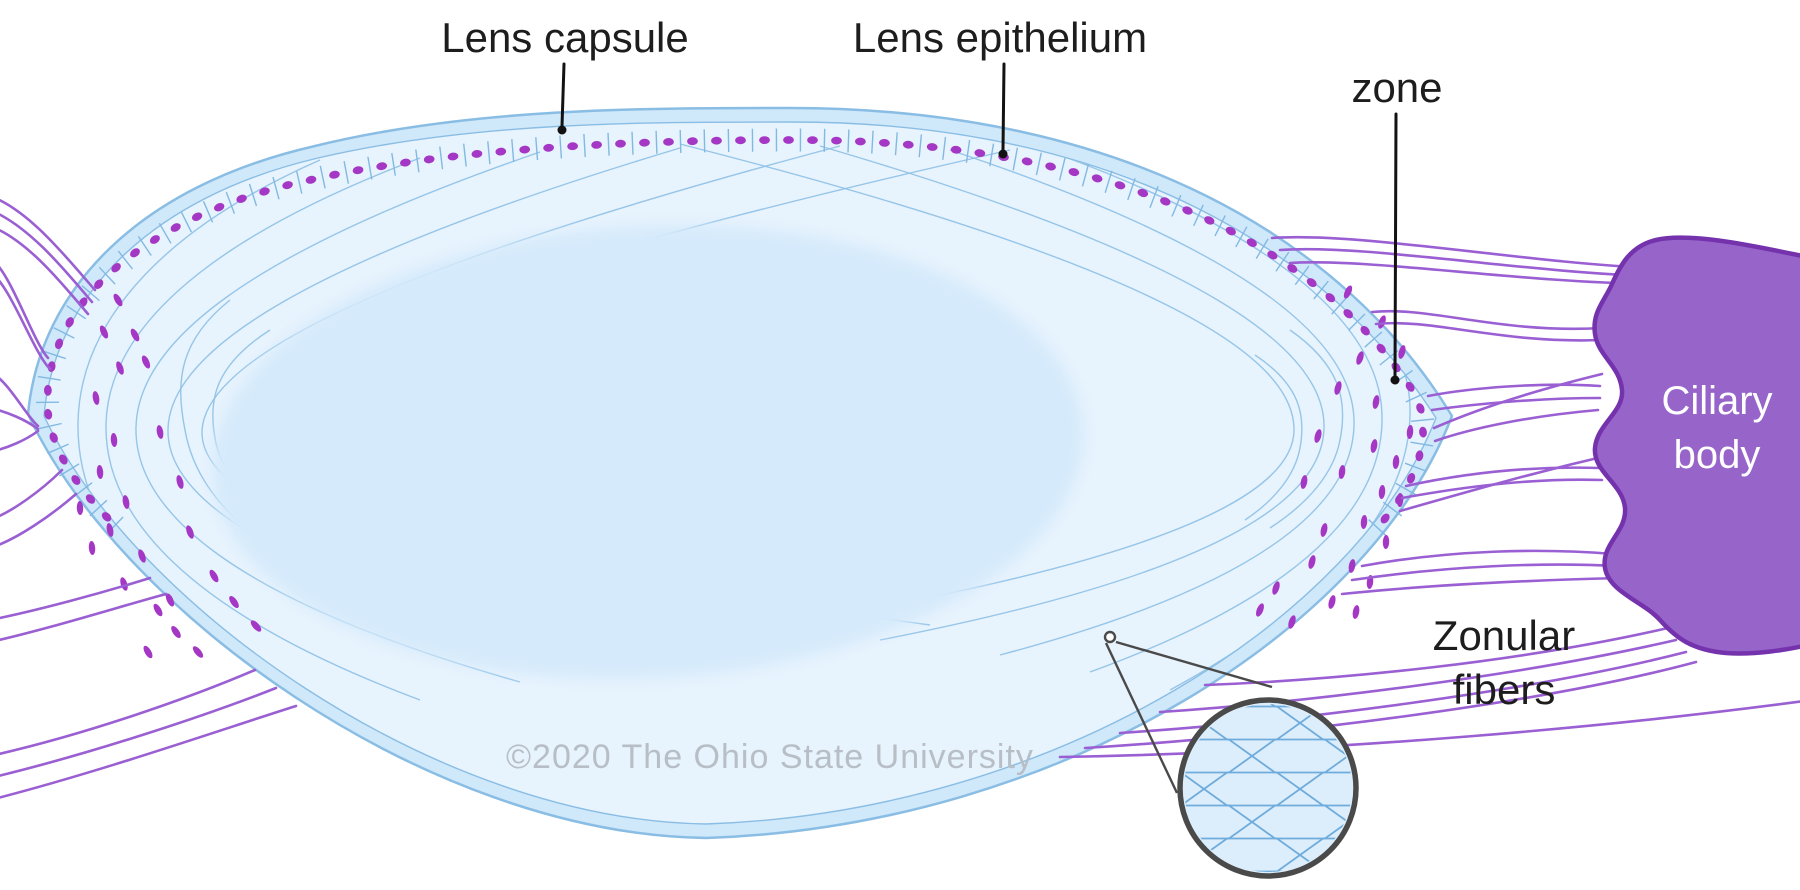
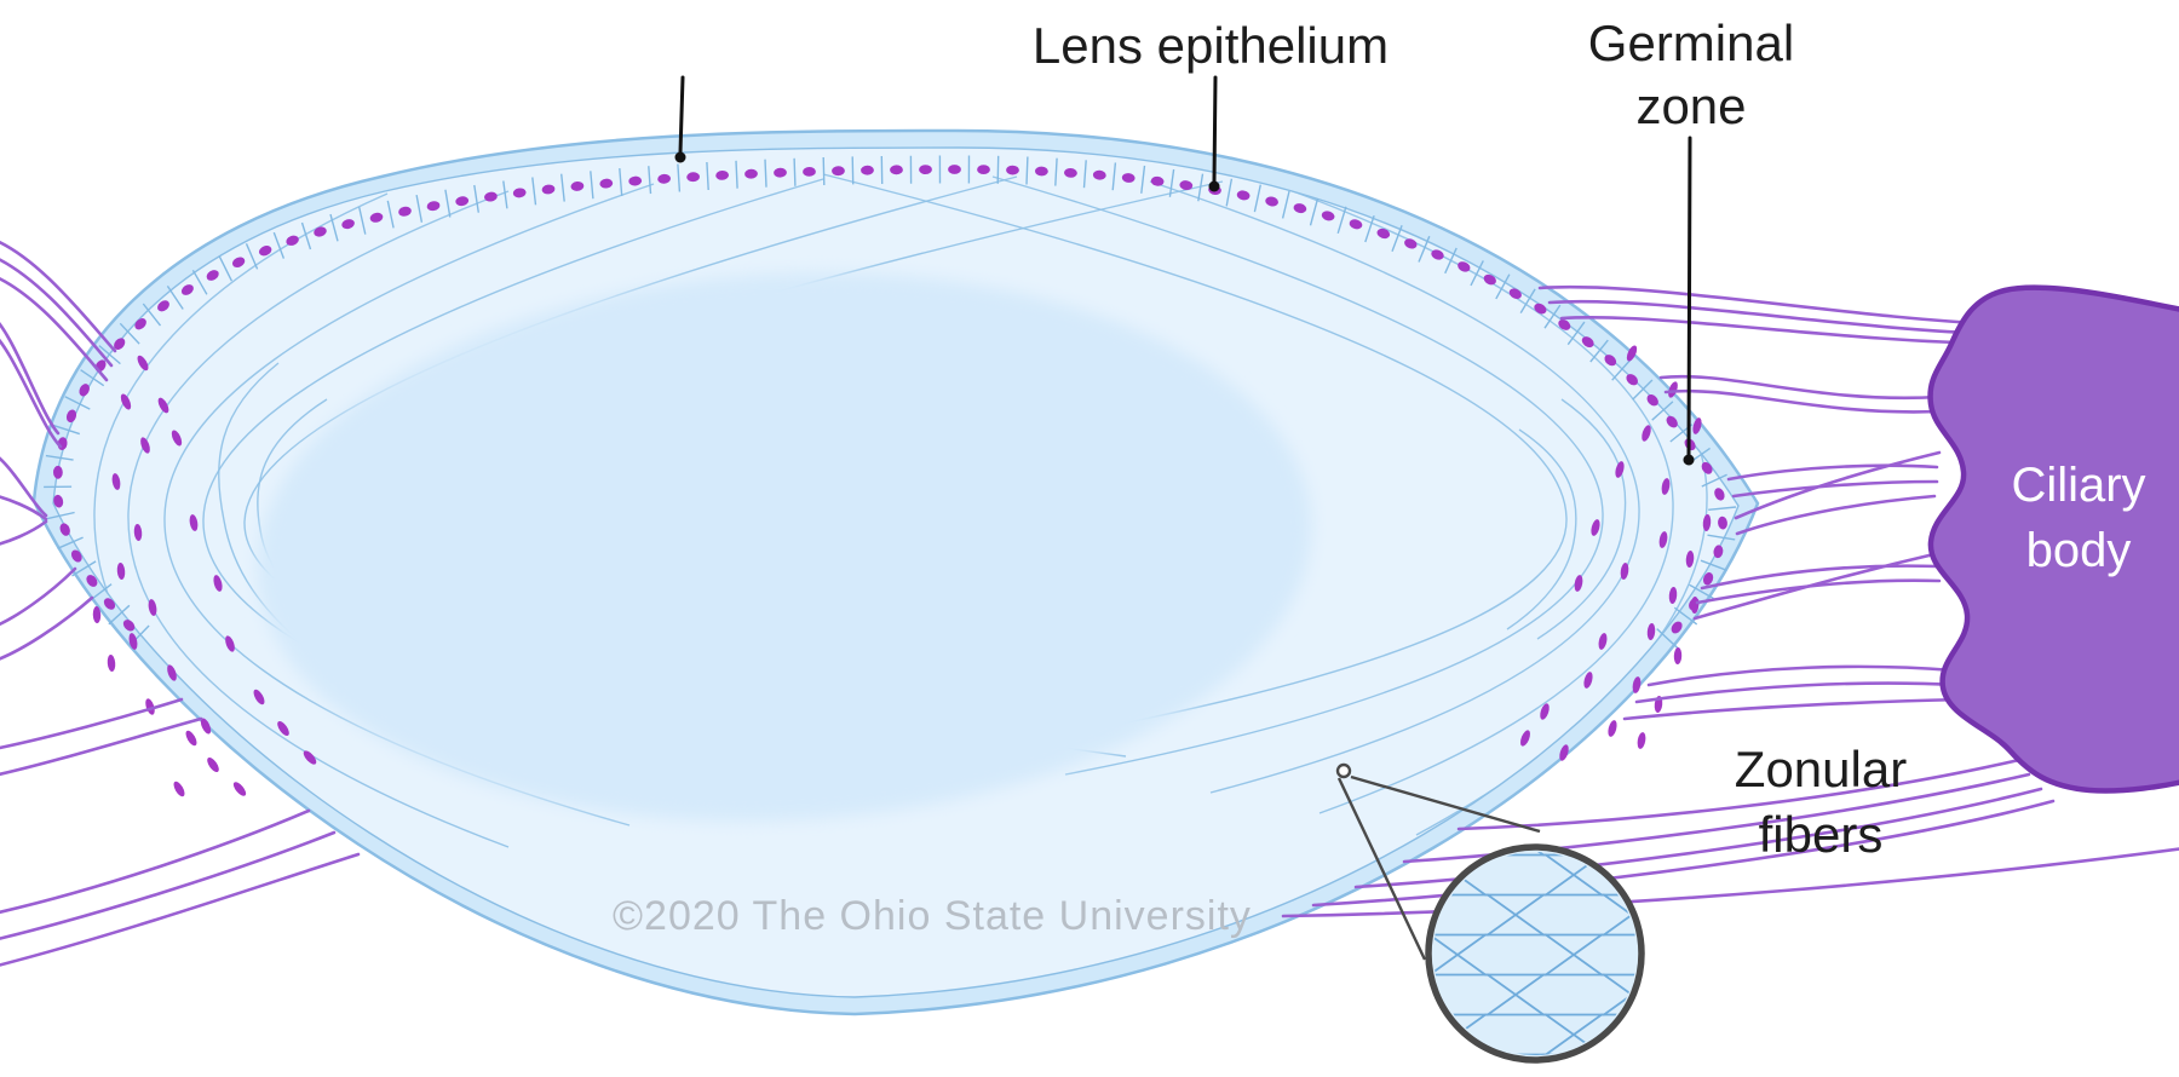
  Ciliary
  body
  ©2020 The Ohio State University
- Lens capsule
  Lens epithelium
+ Germinal
  zone
  Zonular
  fibers
